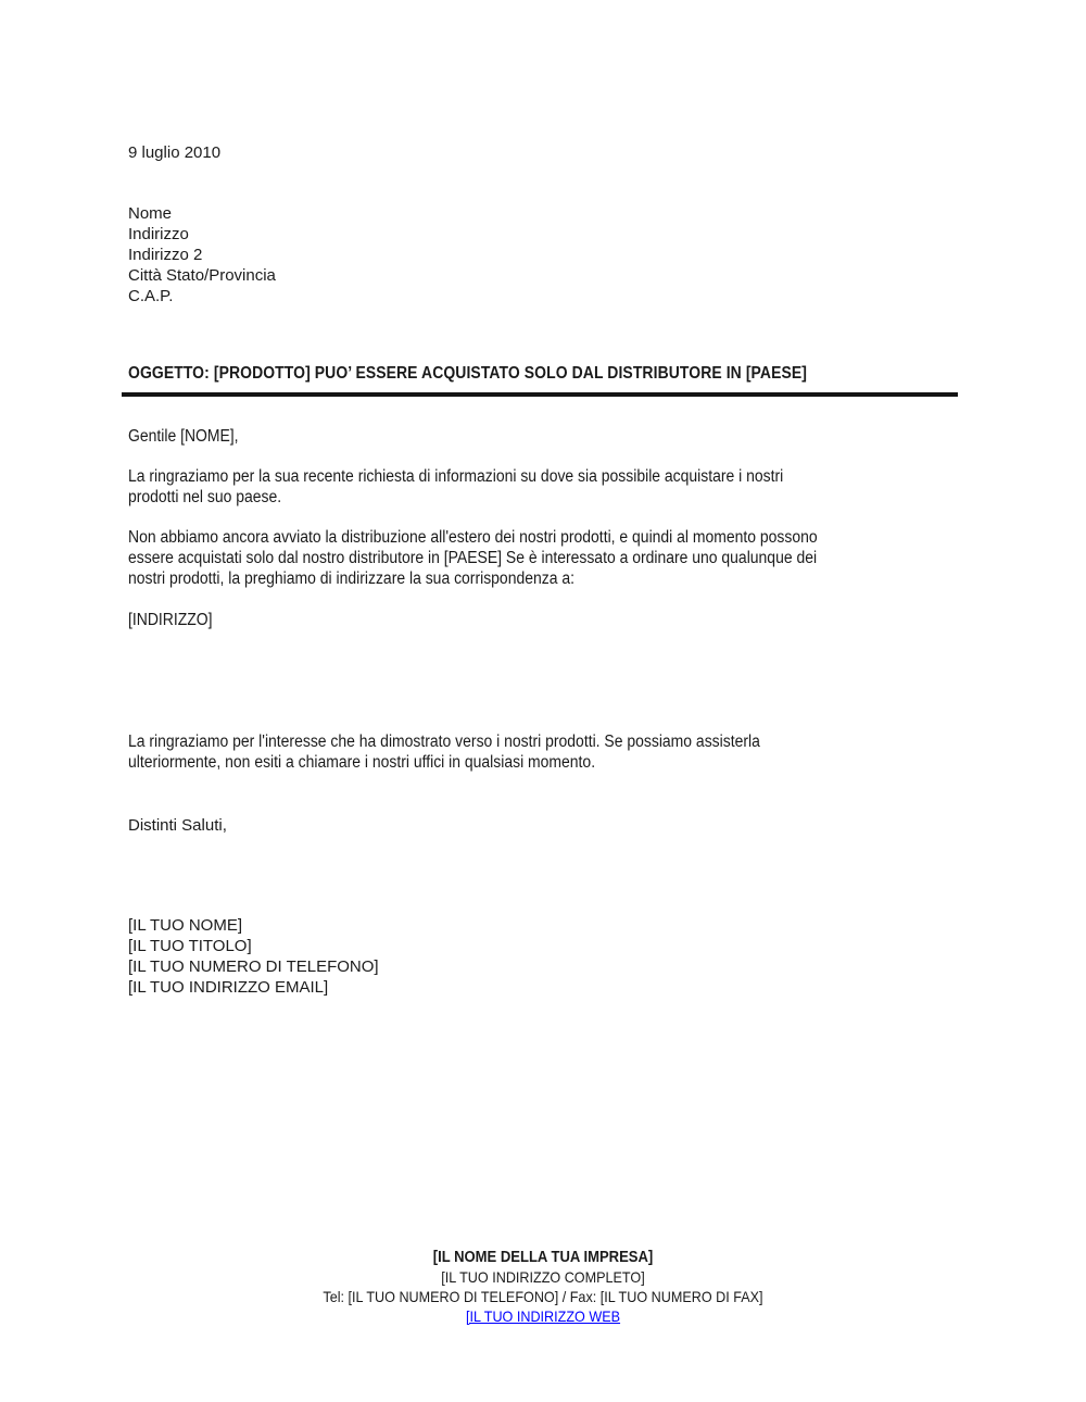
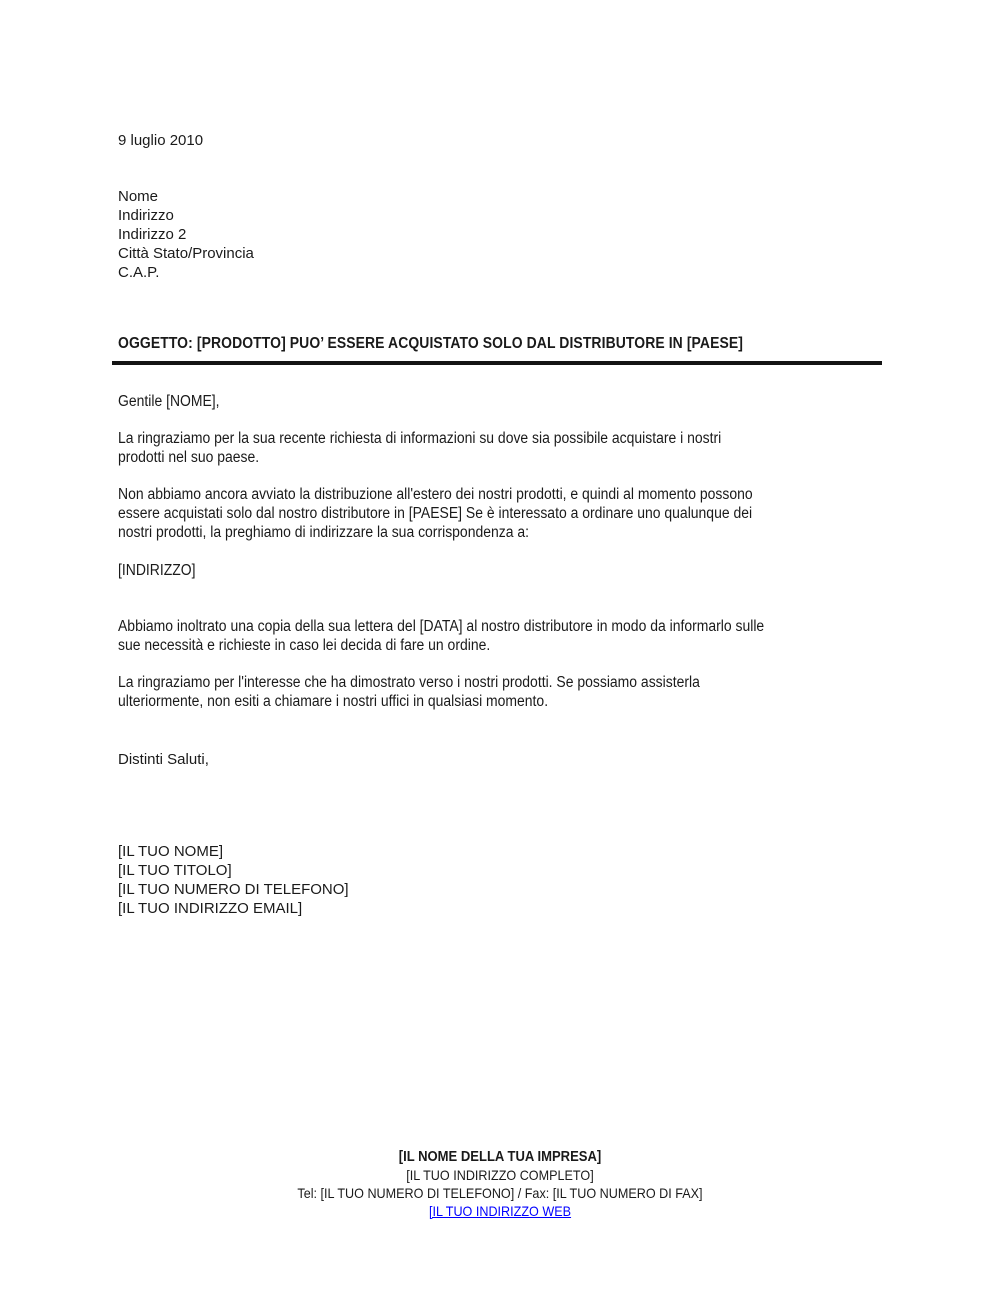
  9 luglio 2010
  Nome
  Indirizzo
  Indirizzo 2
  Città Stato/Provincia
  C.A.P.
  OGGETTO: [PRODOTTO] PUO’ ESSERE ACQUISTATO SOLO DAL DISTRIBUTORE IN [PAESE]
  Gentile [NOME],
  La ringraziamo per la sua recente richiesta di informazioni su dove sia possibile acquistare i nostri
  prodotti nel suo paese.
  Non abbiamo ancora avviato la distribuzione all'estero dei nostri prodotti, e quindi al momento possono
  essere acquistati solo dal nostro distributore in [PAESE] Se è interessato a ordinare uno qualunque dei
  nostri prodotti, la preghiamo di indirizzare la sua corrispondenza a:
  [INDIRIZZO]
+ Abbiamo inoltrato una copia della sua lettera del [DATA] al nostro distributore in modo da informarlo sulle
+ sue necessità e richieste in caso lei decida di fare un ordine.
  La ringraziamo per l'interesse che ha dimostrato verso i nostri prodotti. Se possiamo assisterla
  ulteriormente, non esiti a chiamare i nostri uffici in qualsiasi momento.
  Distinti Saluti,
  [IL TUO NOME]
  [IL TUO TITOLO]
  [IL TUO NUMERO DI TELEFONO]
  [IL TUO INDIRIZZO EMAIL]
  [IL NOME DELLA TUA IMPRESA]
  [IL TUO INDIRIZZO COMPLETO]
  Tel: [IL TUO NUMERO DI TELEFONO] / Fax: [IL TUO NUMERO DI FAX]
  [IL TUO INDIRIZZO WEB
